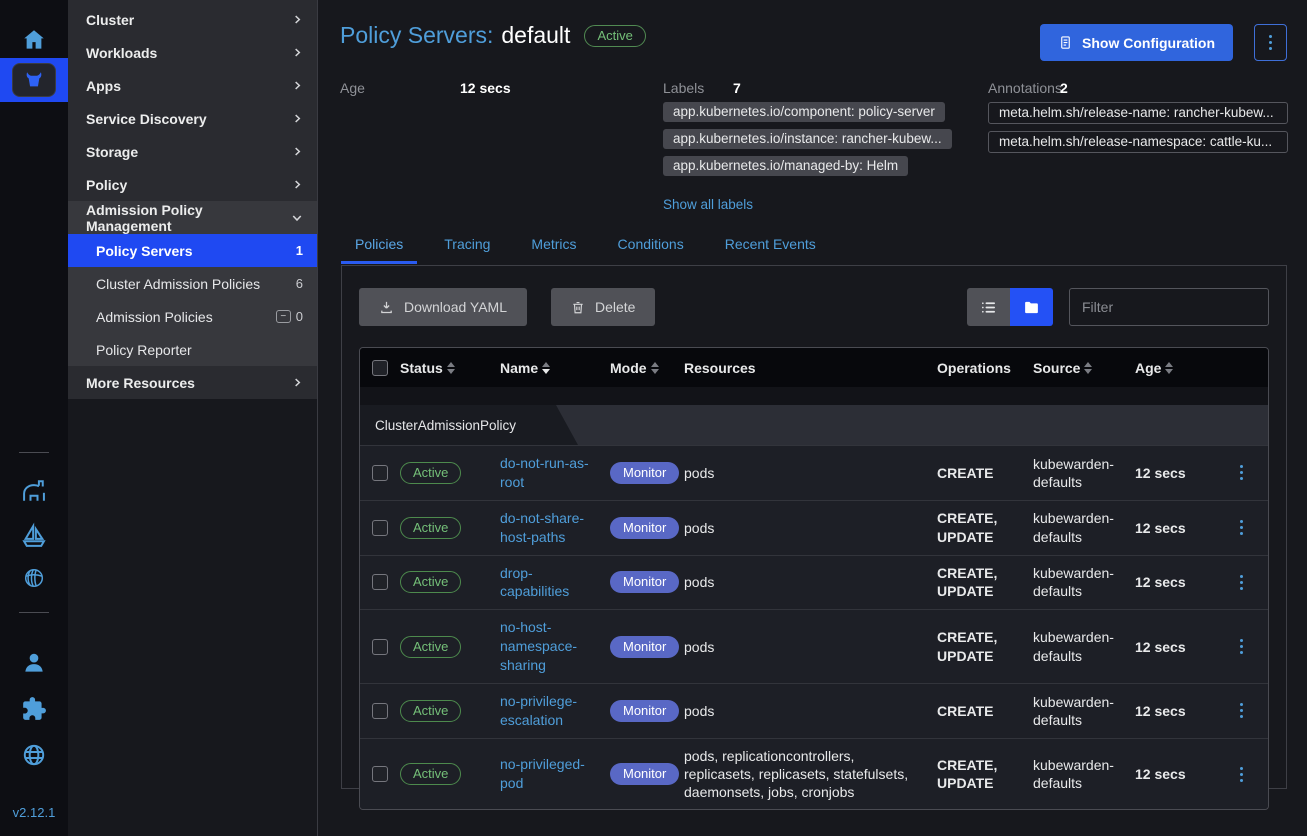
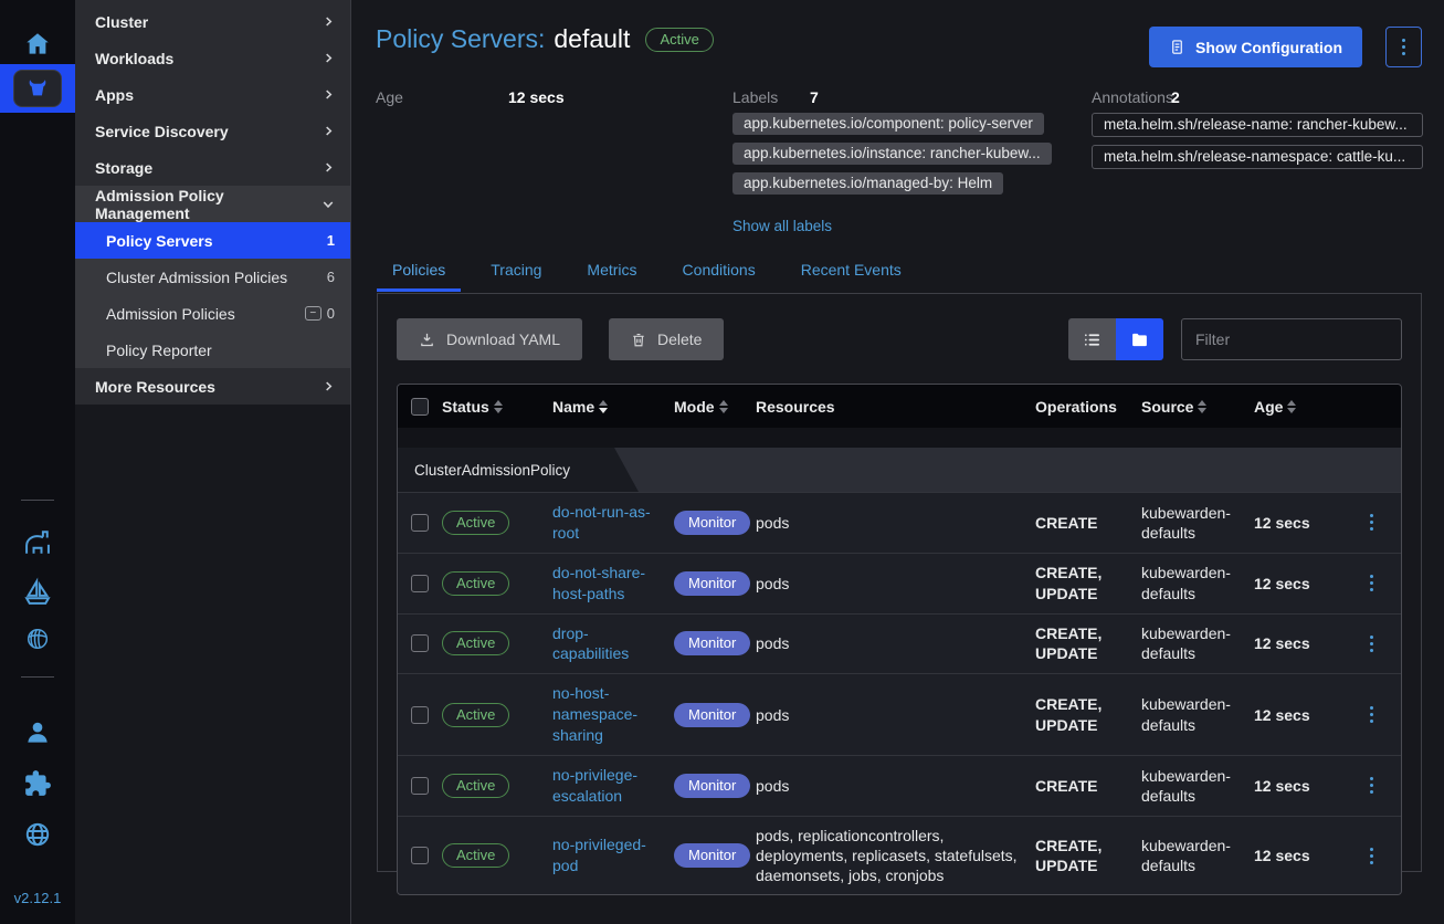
  v2.12.1
  Cluster
  Workloads
  Apps
  Service Discovery
  Storage
- Policy
  Admission Policy Management
  Policy Servers
  1
  Cluster Admission Policies
  6
  Admission Policies
  −
  0
  Policy Reporter
  More Resources
  Policy Servers:
  default
  Active
  Show Configuration
  Age
  12 secs
  Labels
  7
  app.kubernetes.io/component: policy-server
  app.kubernetes.io/instance: rancher-kubew...
  app.kubernetes.io/managed-by: Helm
  Show all labels
  Annotations
  2
  meta.helm.sh/release-name: rancher-kubew...
  meta.helm.sh/release-namespace: cattle-ku...
  Policies
  Tracing
  Metrics
  Conditions
  Recent Events
  Download YAML
  Delete
  Filter
  Status
  Name
  Mode
  Resources
  Operations
  Source
  Age
  ClusterAdmissionPolicy
  Active
  do-not-run-as-root
  Monitor
  pods
  CREATE
  kubewarden-defaults
  12 secs
  Active
  do-not-share-host-paths
  Monitor
  pods
  CREATE, UPDATE
  kubewarden-defaults
  12 secs
  Active
  drop-capabilities
  Monitor
  pods
  CREATE, UPDATE
  kubewarden-defaults
  12 secs
  Active
  no-host-namespace-sharing
  Monitor
  pods
  CREATE, UPDATE
  kubewarden-defaults
  12 secs
  Active
  no-privilege-escalation
  Monitor
  pods
  CREATE
  kubewarden-defaults
  12 secs
  Active
  no-privileged-pod
  Monitor
- pods, replicationcontrollers, replicasets, replicasets, statefulsets, daemonsets, jobs, cronjobs
+ pods, replicationcontrollers, deployments, replicasets, statefulsets, daemonsets, jobs, cronjobs
  CREATE, UPDATE
  kubewarden-defaults
  12 secs
